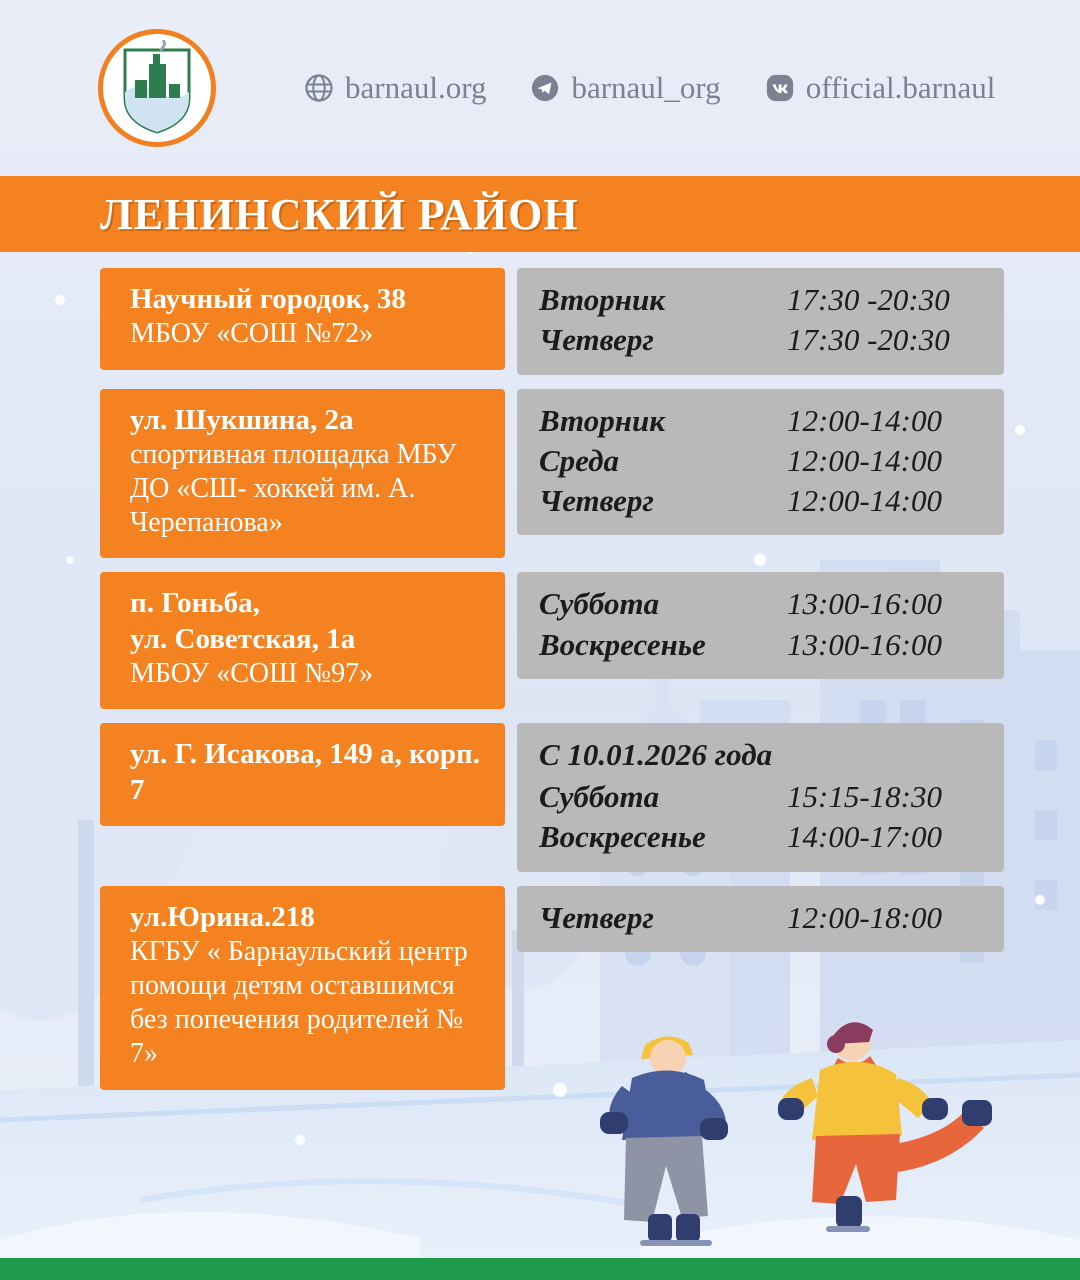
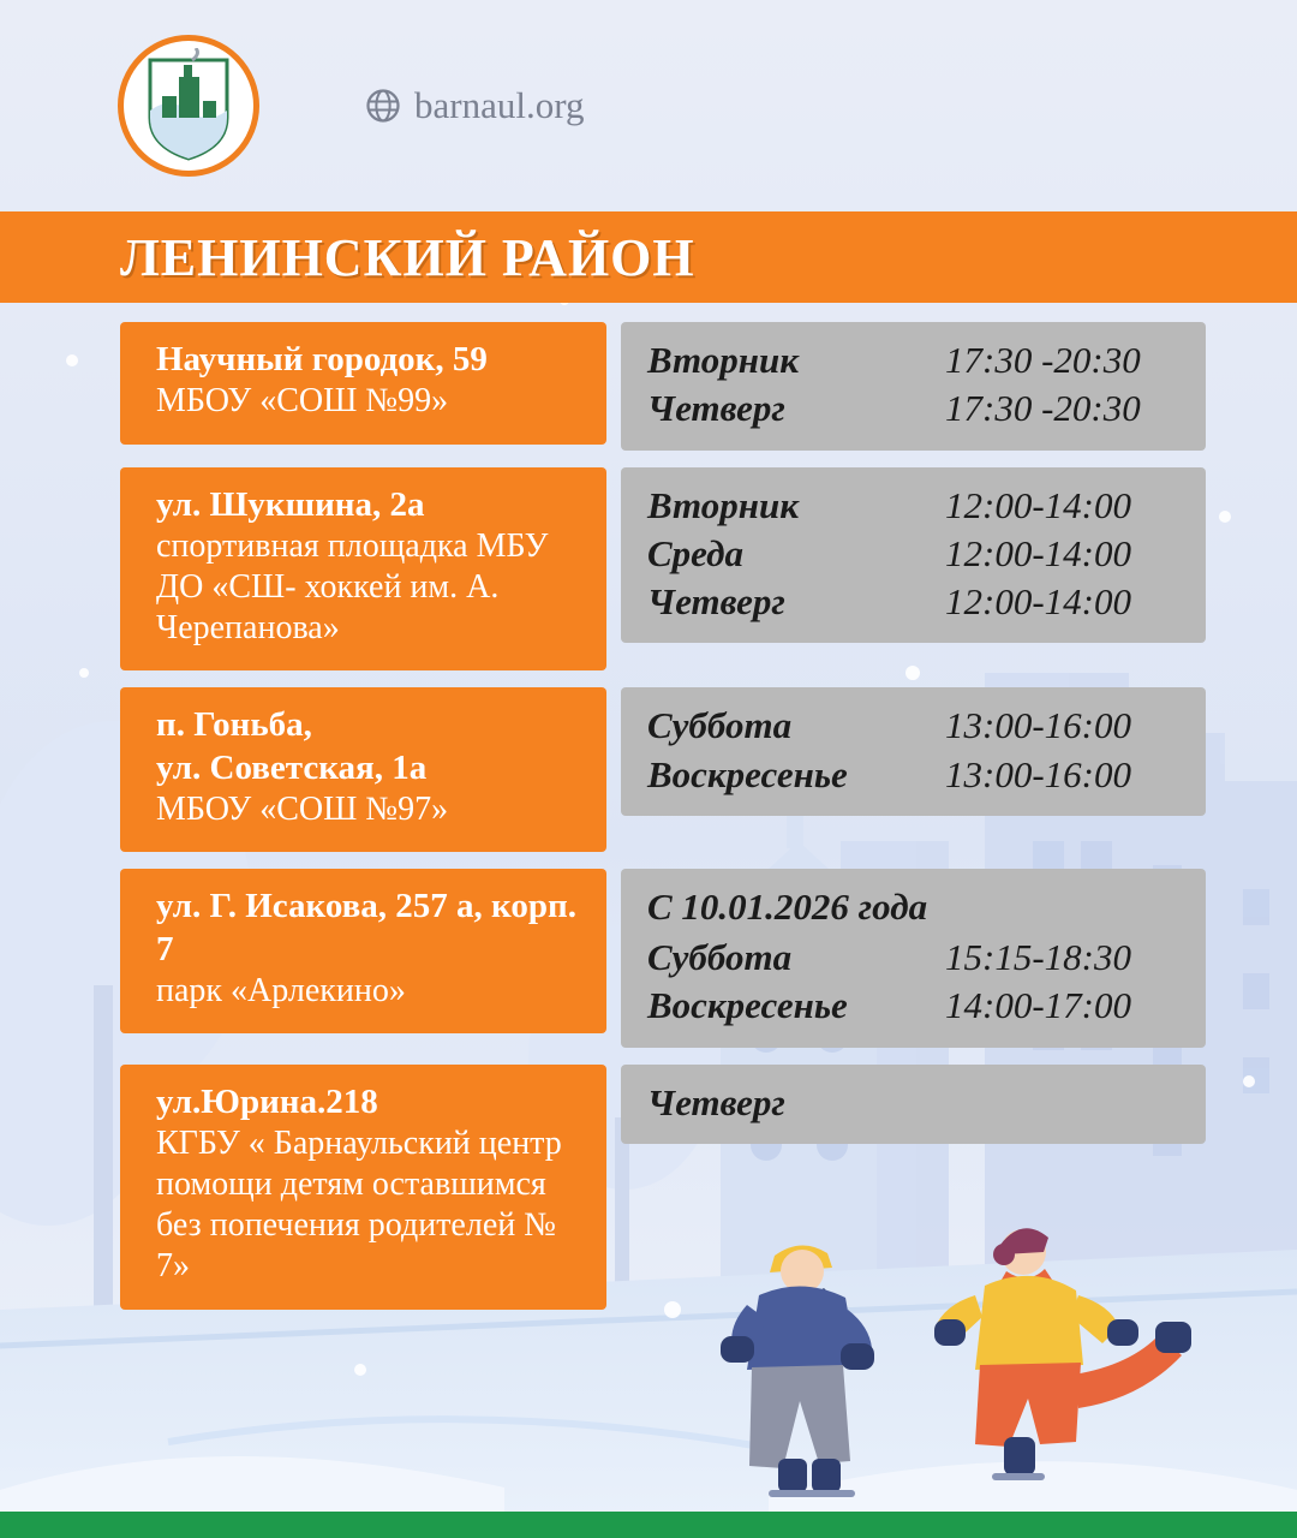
  barnaul.org
- barnaul_org
- official.barnaul
  ЛЕНИНСКИЙ РАЙОН
- Научный городок, 38
+ Научный городок, 59
- МБОУ «СОШ №72»
+ МБОУ «СОШ №99»
  Вторник
  17:30 -20:30
  Четверг
  17:30 -20:30
  ул. Шукшина, 2а
  спортивная площадка МБУ ДО «СШ- хоккей им. А. Черепанова»
  Вторник
  12:00-14:00
  Среда
  12:00-14:00
  Четверг
  12:00-14:00
  п. Гоньба,
  ул. Советская, 1а
  МБОУ «СОШ №97»
  Суббота
  13:00-16:00
  Воскресенье
  13:00-16:00
- ул. Г. Исакова, 149 а, корп. 7
+ ул. Г. Исакова, 257 а, корп. 7
+ парк «Арлекино»
  С 10.01.2026 года
  Суббота
  15:15-18:30
  Воскресенье
  14:00-17:00
  ул.Юрина.218
  КГБУ « Барнаульский центр помощи детям оставшимся без попечения родителей № 7»
  Четверг
- 12:00-18:00
